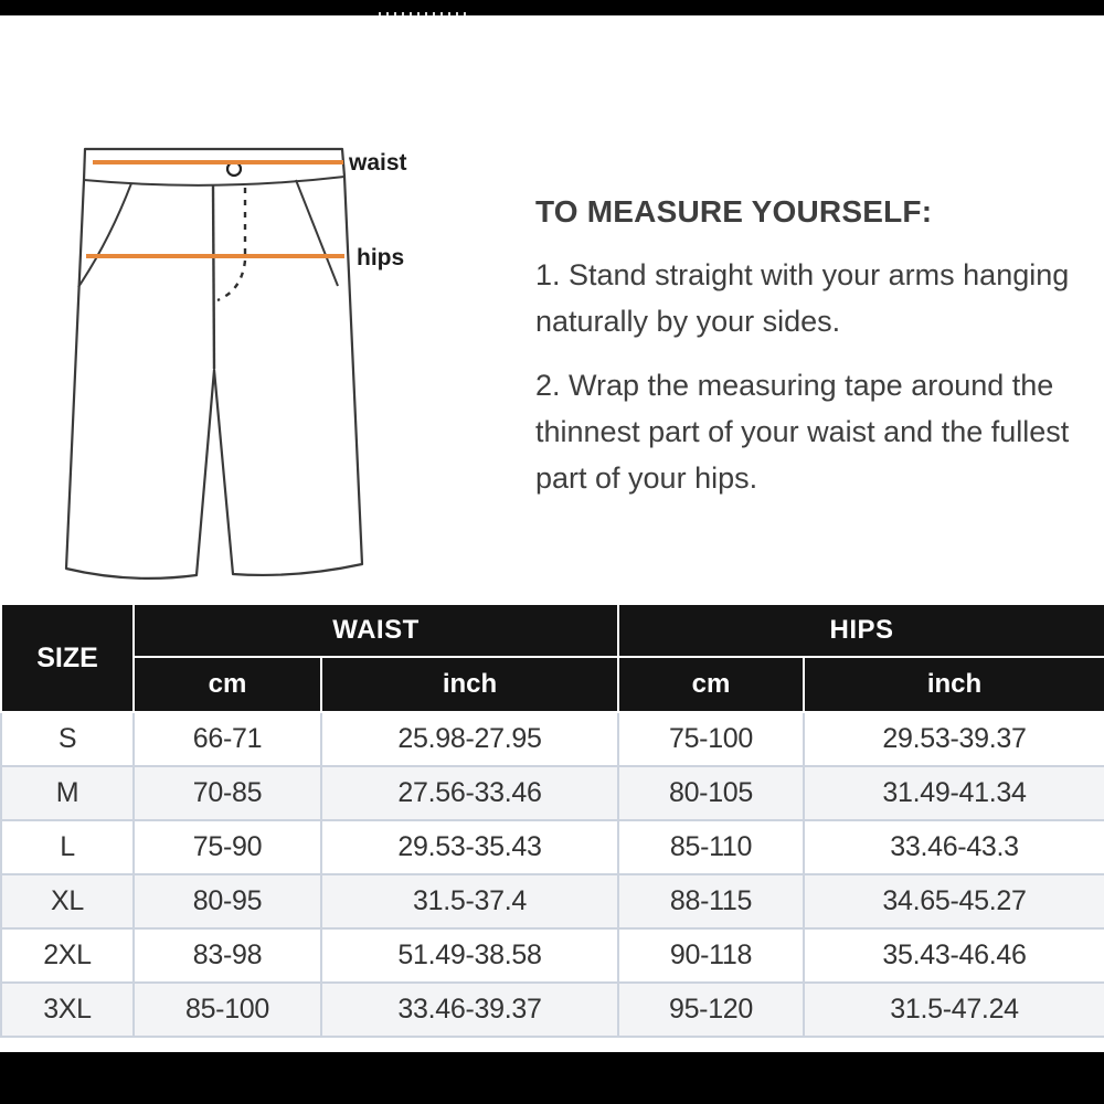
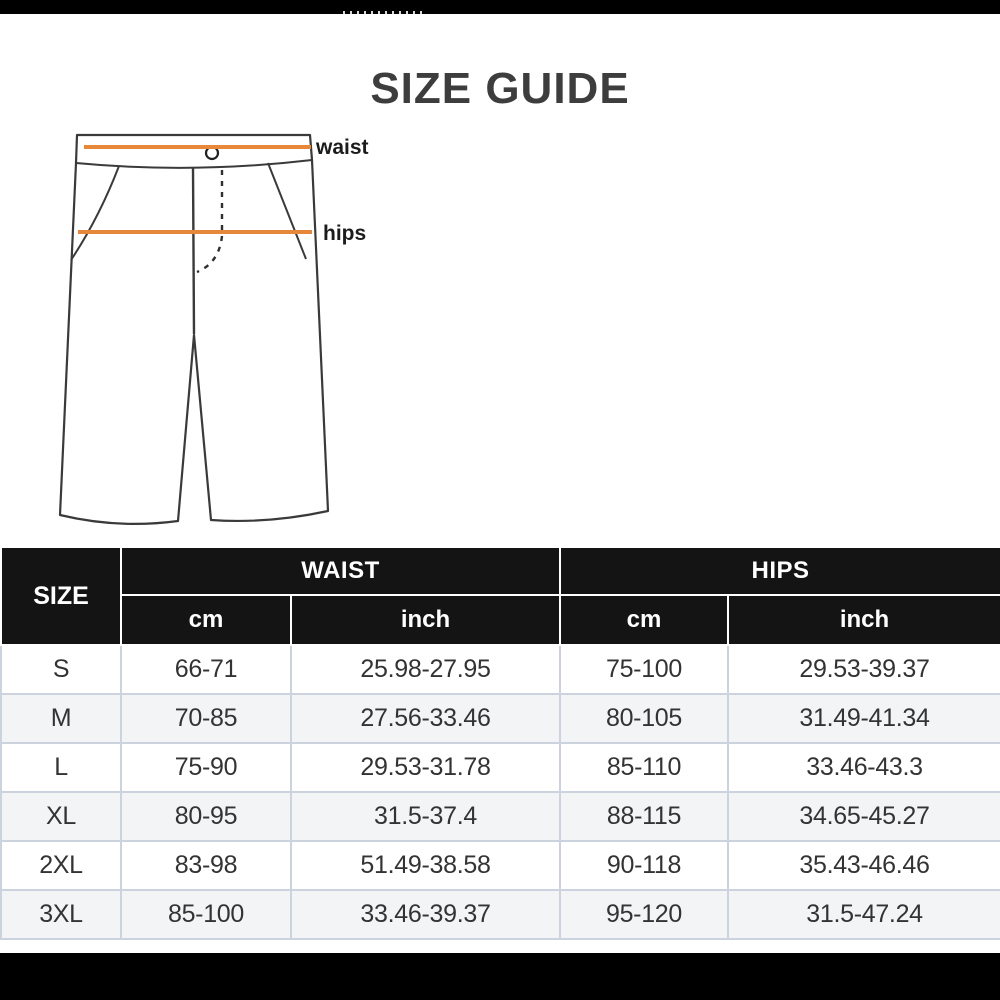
+ SIZE GUIDE
  waist
  hips
- TO MEASURE YOURSELF:
- 1. Stand straight with your arms hanging naturally by your sides.
- 2. Wrap the measuring tape around the thinnest part of your waist and the fullest part of your hips.
  SIZE	WAIST	HIPS
  cm	inch	cm	inch
  S	66-71	25.98-27.95	75-100	29.53-39.37
  M	70-85	27.56-33.46	80-105	31.49-41.34
- L	75-90	29.53-35.43	85-110	33.46-43.3
+ L	75-90	29.53-31.78	85-110	33.46-43.3
  XL	80-95	31.5-37.4	88-115	34.65-45.27
  2XL	83-98	51.49-38.58	90-118	35.43-46.46
  3XL	85-100	33.46-39.37	95-120	31.5-47.24
